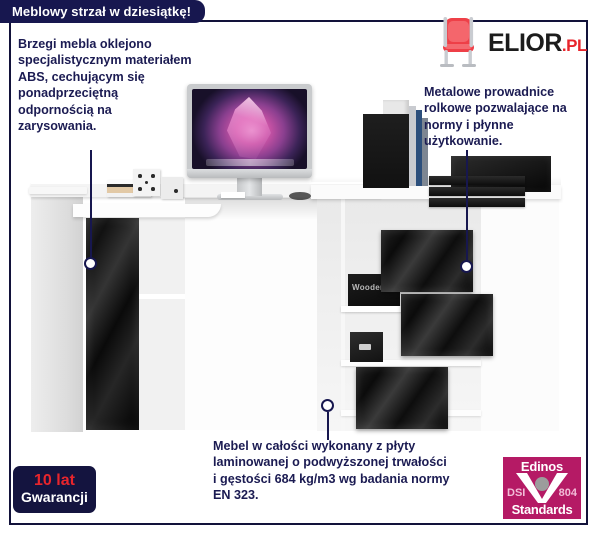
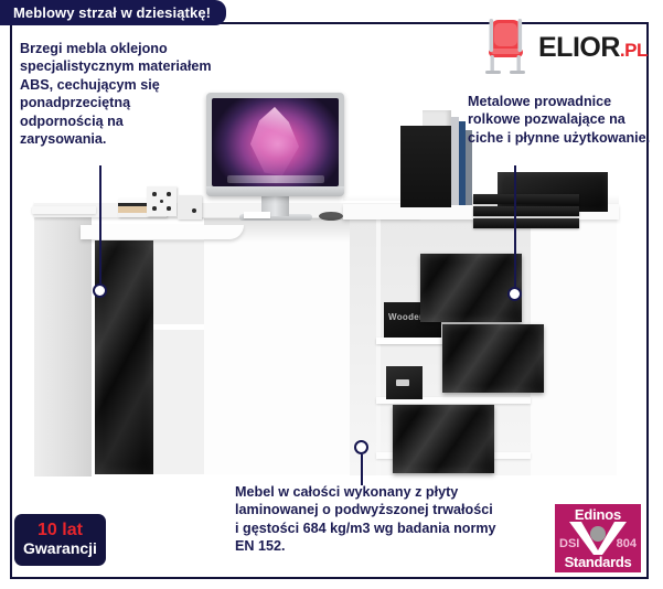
  Woode
  Meblowy strzał w dziesiątkę!
  ELIOR.PL
  Brzegi mebla oklejono specjalistycznym materiałem ABS, cechującym się ponadprzeciętną odpornością na zarysowania.
- Metalowe prowadnice rolkowe pozwalające na normy i płynne użytkowanie.
+ Metalowe prowadnice rolkowe pozwalające na ciche i płynne użytkowanie.
- Mebel w całości wykonany z płyty laminowanej o podwyższonej trwałości i gęstości 684 kg/m3 wg badania normy EN 323.
+ Mebel w całości wykonany z płyty laminowanej o podwyższonej trwałości i gęstości 684 kg/m3 wg badania normy EN 152.
  10 lat
  Gwarancji
  Edinos
  DSI
  804
  Standards
